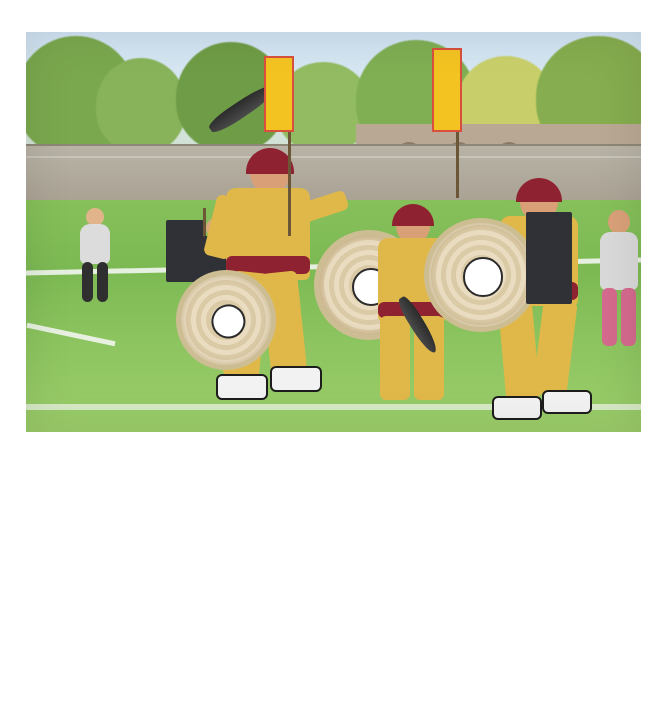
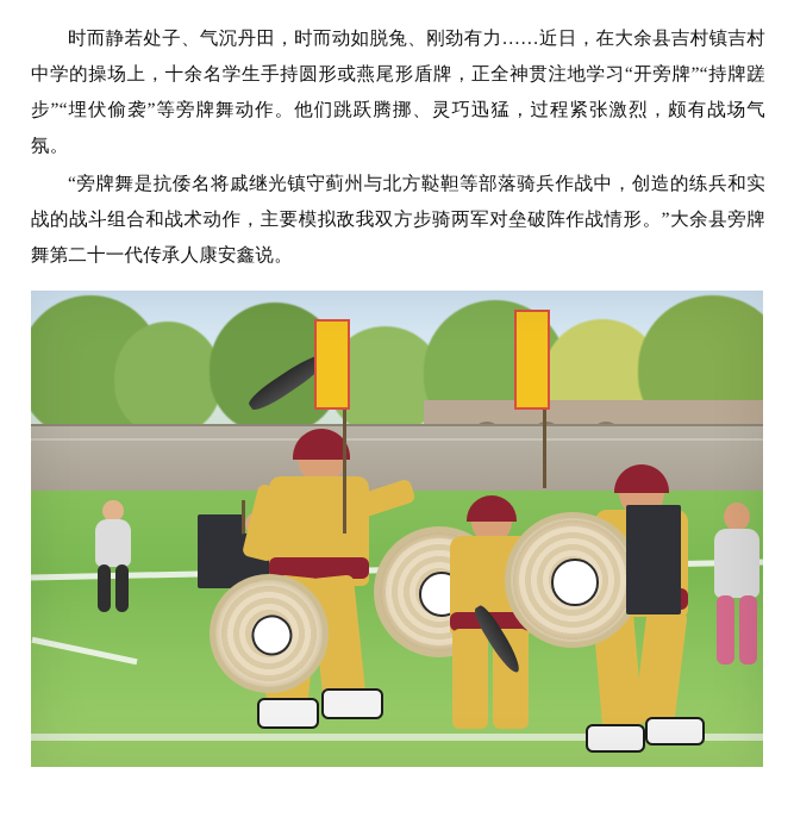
+ 时而静若处子、气沉丹田，时而动如脱兔、刚劲有力……近日，在大余县吉村镇吉村中学的操场上，十余名学生手持圆形或燕尾形盾牌，正全神贯注地学习“开旁牌”“持牌蹉步”“埋伏偷袭”等旁牌舞动作。他们跳跃腾挪、灵巧迅猛，过程紧张激烈，颇有战场气氛。
+ “旁牌舞是抗倭名将戚继光镇守蓟州与北方鞑靼等部落骑兵作战中，创造的练兵和实战的战斗组合和战术动作，主要模拟敌我双方步骑两军对垒破阵作战情形。”大余县旁牌舞第二十一代传承人康安鑫说。
